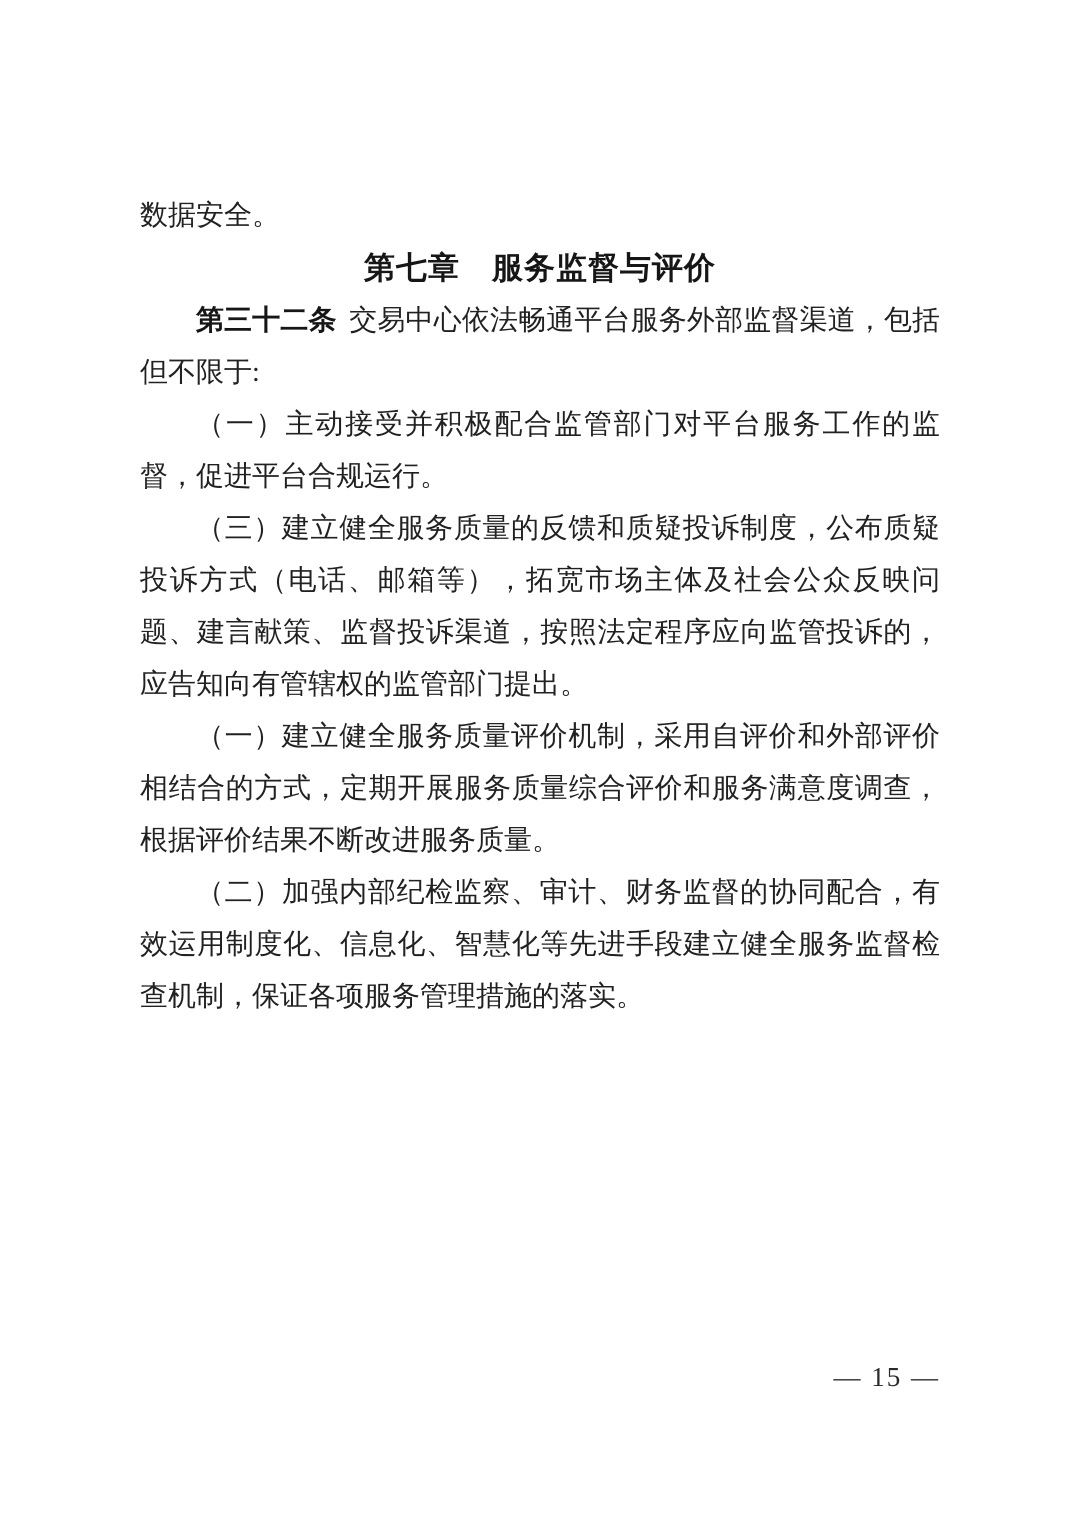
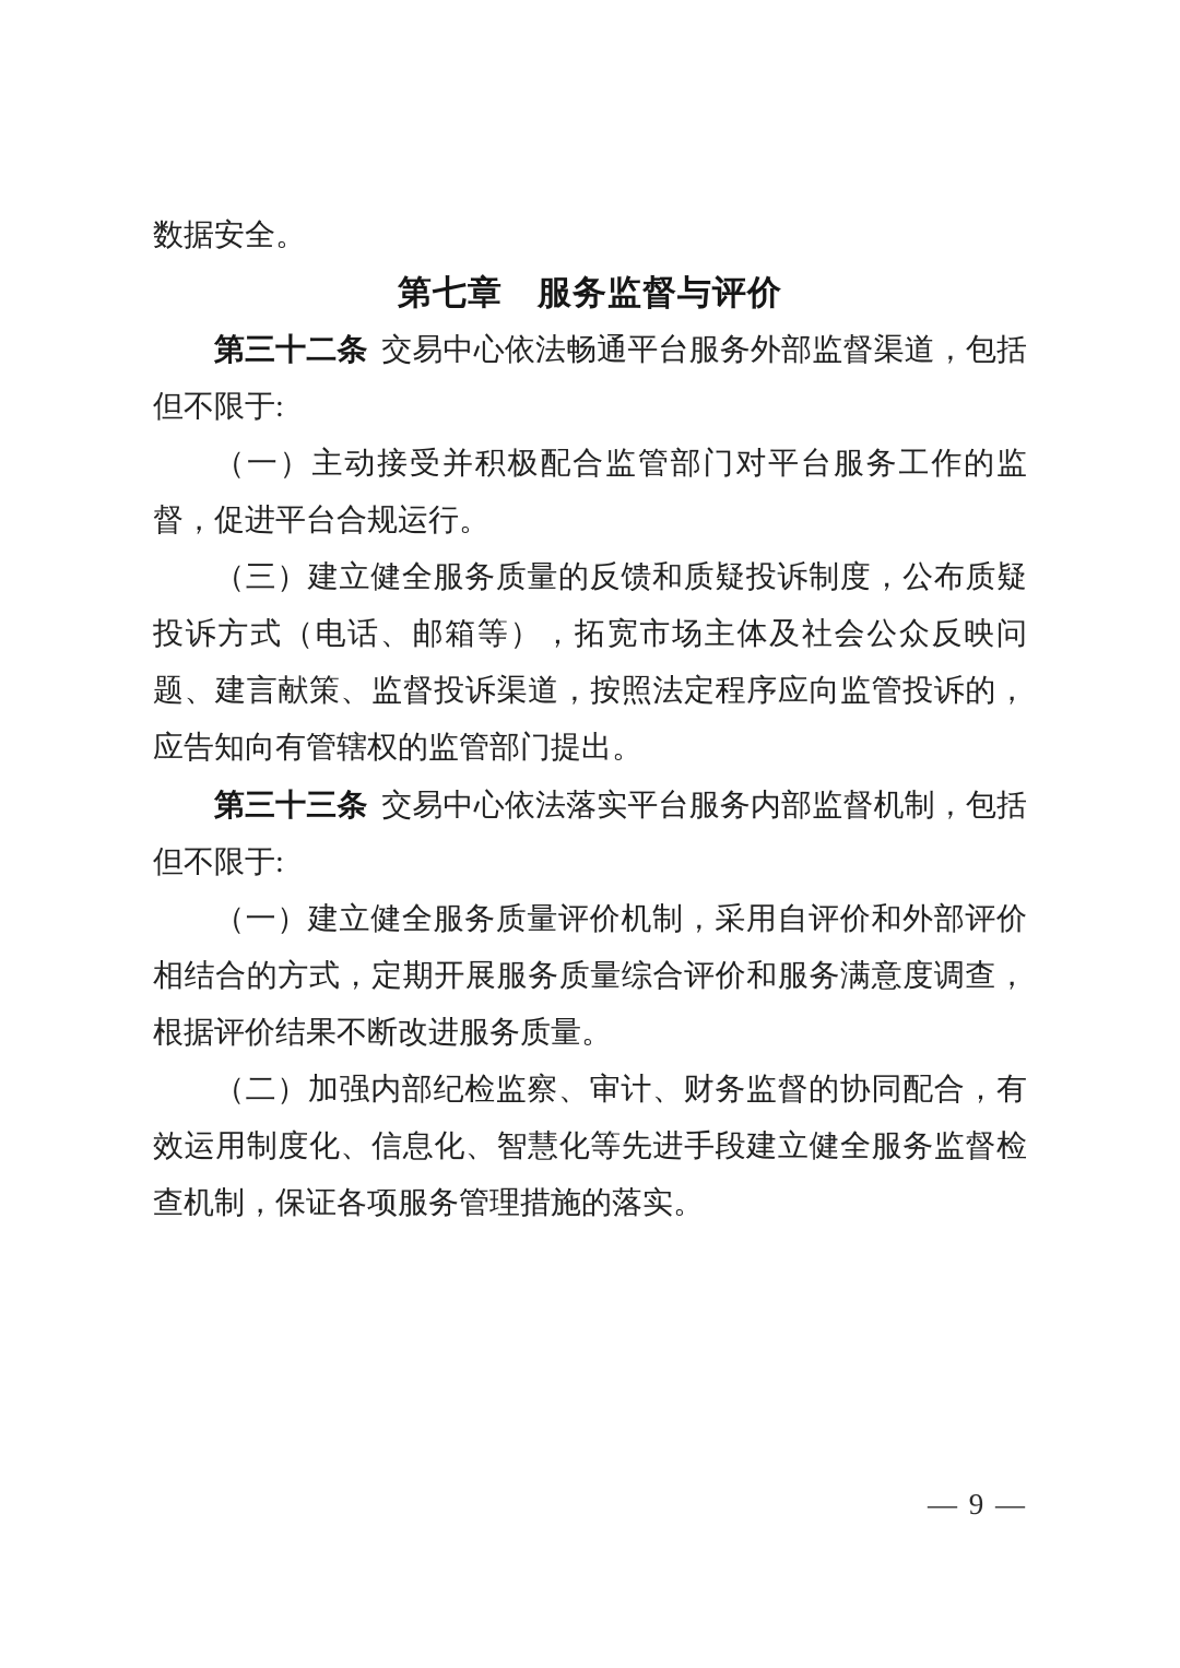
  数据安全。
  第七章 服务监督与评价
  第三十二条 交易中心依法畅通平台服务外部监督渠道，包括但不限于:
  （一）主动接受并积极配合监管部门对平台服务工作的监督，促进平台合规运行。
  （三）建立健全服务质量的反馈和质疑投诉制度，公布质疑投诉方式（电话、邮箱等），拓宽市场主体及社会公众反映问题、建言献策、监督投诉渠道，按照法定程序应向监管投诉的，应告知向有管辖权的监管部门提出。
+ 第三十三条 交易中心依法落实平台服务内部监督机制，包括但不限于:
  （一）建立健全服务质量评价机制，采用自评价和外部评价相结合的方式，定期开展服务质量综合评价和服务满意度调查，根据评价结果不断改进服务质量。
  （二）加强内部纪检监察、审计、财务监督的协同配合，有效运用制度化、信息化、智慧化等先进手段建立健全服务监督检查机制，保证各项服务管理措施的落实。
- — 15 —
+ — 9 —
